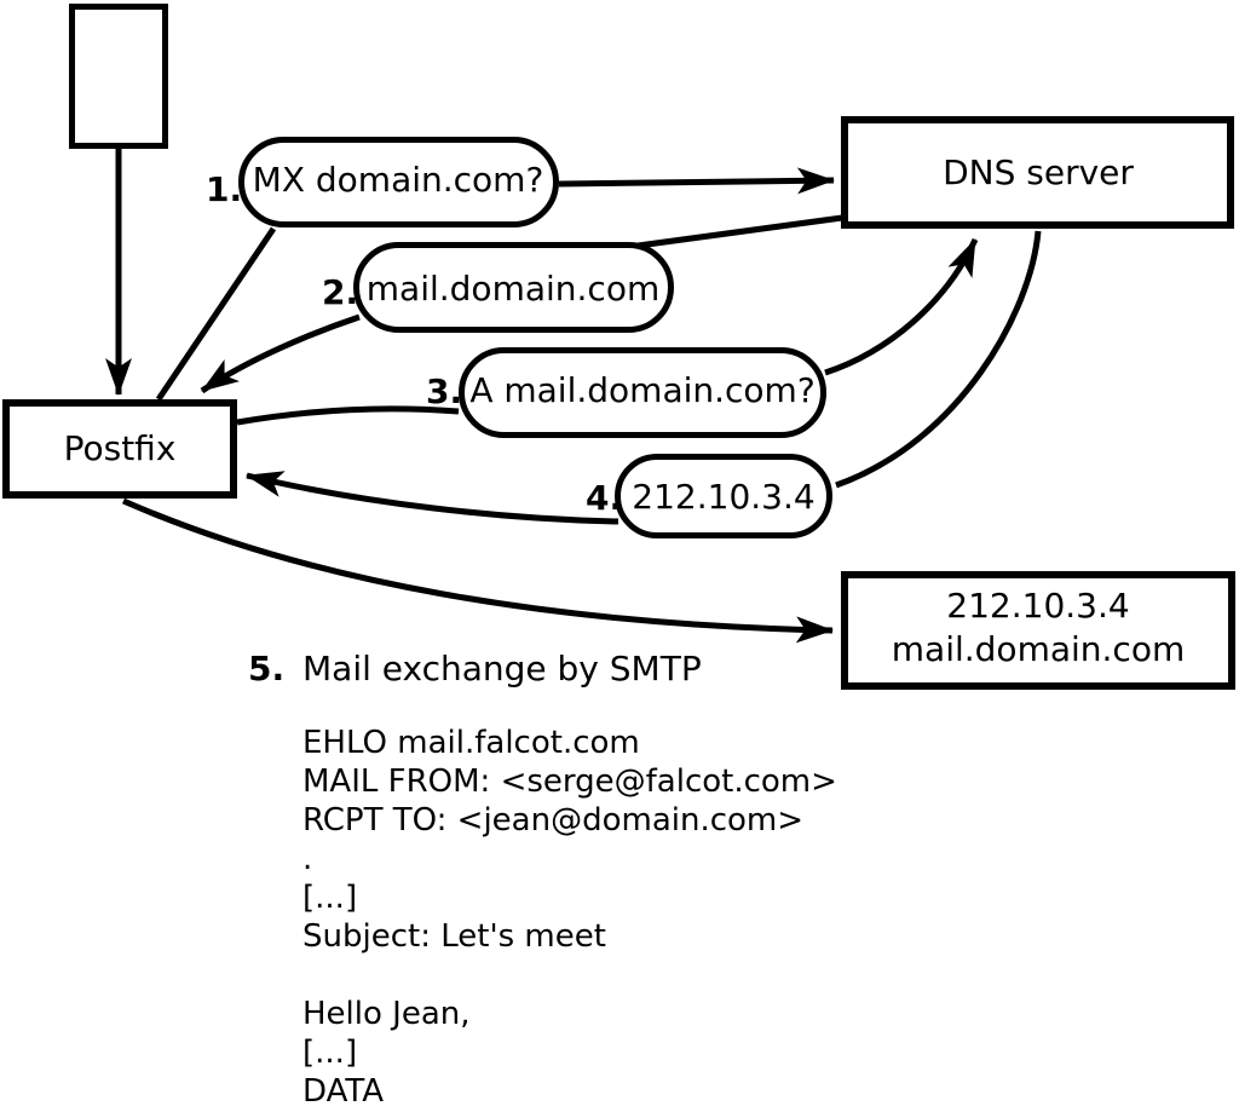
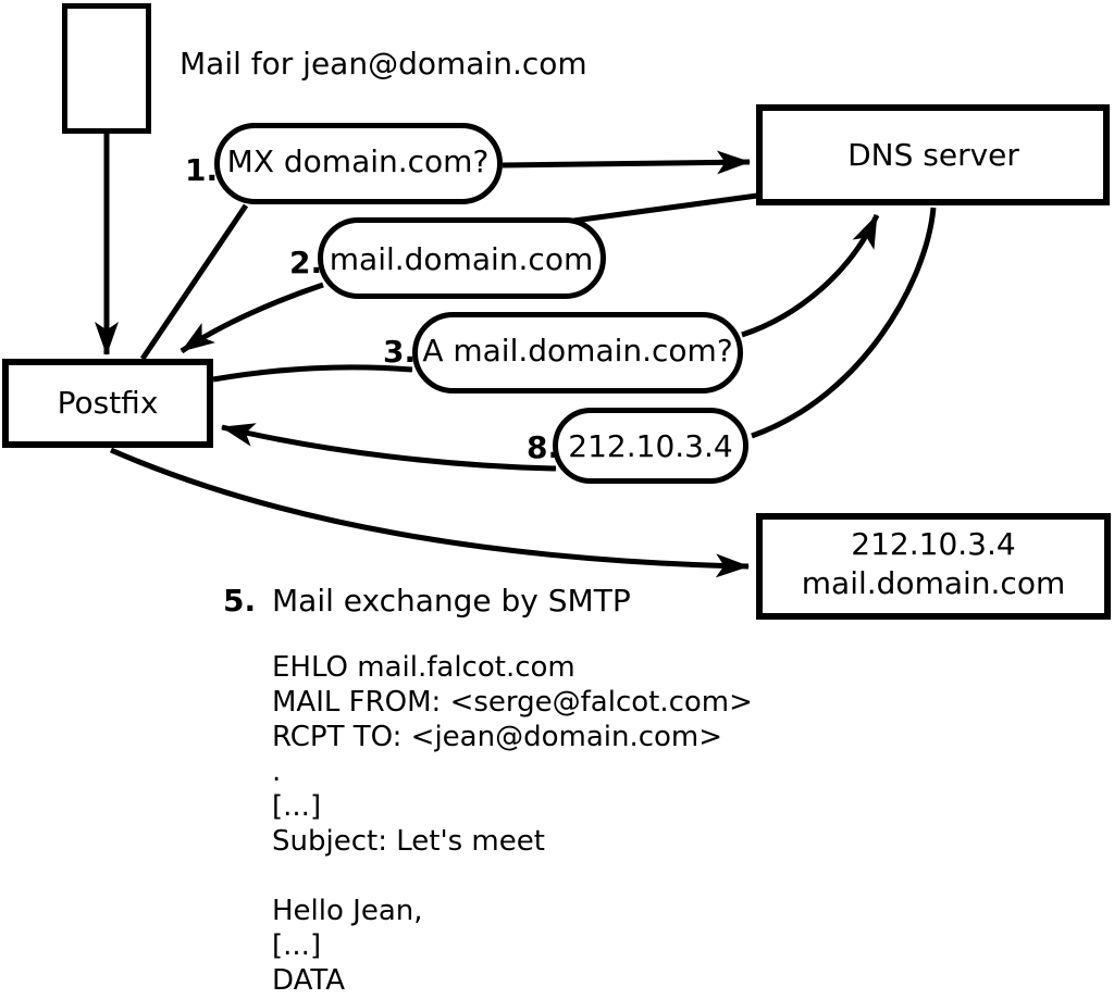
  Postfix
  DNS server
  212.10.3.4
  mail.domain.com
  MX domain.com?
  1.
  mail.domain.com
  2.
  A mail.domain.com?
  3.
  212.10.3.4
- 4.
+ 8.
+ Mail for jean@domain.com
  5.
  Mail exchange by SMTP
  EHLO mail.falcot.com
  MAIL FROM: <serge@falcot.com>
  RCPT TO: <jean@domain.com>
  .
  [...]
  Subject: Let's meet
  Hello Jean,
  [...]
  DATA
